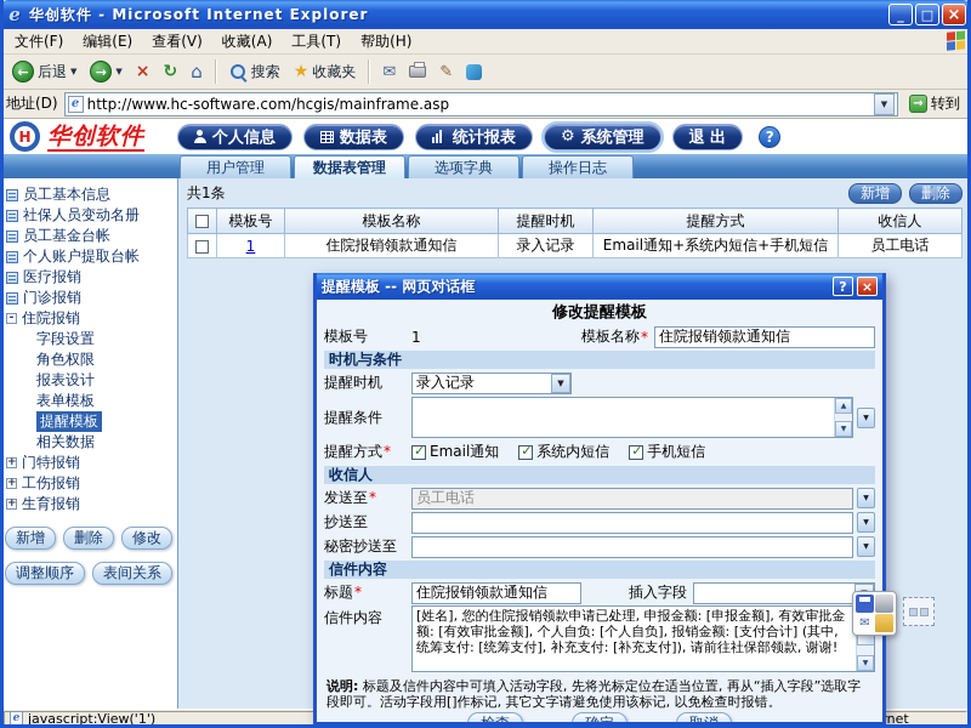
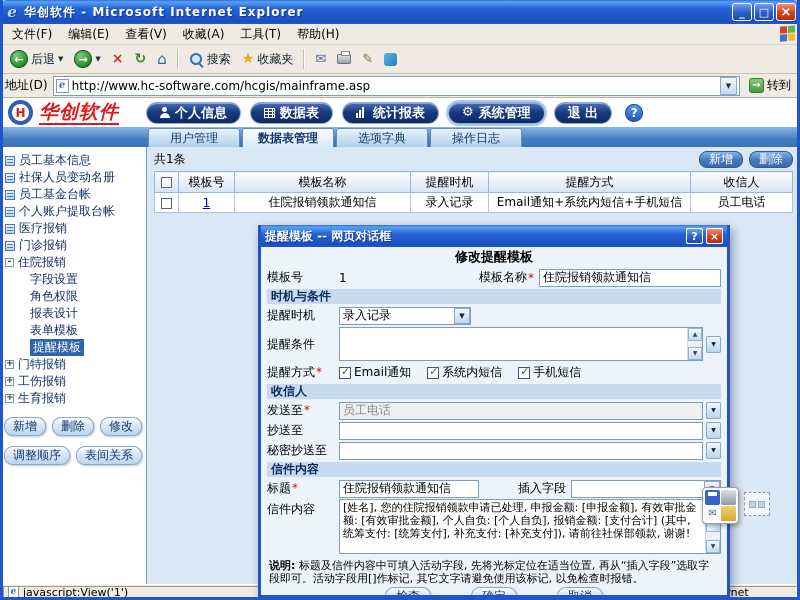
  e
  华创软件 - Microsoft Internet Explorer
  _
  □
  ×
  文件(F)
  编辑(E)
  查看(V)
  收藏(A)
  工具(T)
  帮助(H)
  ←
  后退
  ▼
  →
  ▼
  ×
  ↻
  ⌂
  搜索
  ★
  收藏夹
  ✉
  ✎
  地址(D)
  e
  http://www.hc-software.com/hcgis/mainframe.asp
  ▼
  →
  转到
  H
  华创软件
  个人信息
  数据表
  统计报表
  ⚙
  系统管理
  退 出
  ?
  用户管理
  数据表管理
  选项字典
  操作日志
  员工基本信息
  社保人员变动名册
  员工基金台帐
  个人账户提取台帐
  医疗报销
  门诊报销
  -
  住院报销
  字段设置
  角色权限
  报表设计
  表单模板
  提醒模板
- 相关数据
  +
  门特报销
  +
  工伤报销
  +
  生育报销
  新增
  删除
  修改
  调整顺序
  表间关系
  共1条
  新增
  删除
  	模板号	模板名称	提醒时机	提醒方式	收信人
  	1	住院报销领款通知信	录入记录	Email通知+系统内短信+手机短信	员工电话
  e
  javascript:View('1')
  提醒模板 -- 网页对话框
  ?
  ×
  修改提醒模板
  模板号
  1
  模板名称
  *
  住院报销领款通知信
  时机与条件
  提醒时机
  录入记录
  ▼
  提醒条件
  提醒方式*
  ✓
  Email通知
  ✓
  系统内短信
  ✓
  手机短信
  收信人
  发送至*
  员工电话
  抄送至
  秘密抄送至
  信件内容
  标题*
  住院报销领款通知信
  插入字段
  信件内容
  [姓名], 您的住院报销领款申请已处理, 申报金额: [申报金额], 有效审批金额: [有效审批金额], 个人自负: [个人自负], 报销金额: [支付合计] (其中, 统筹支付: [统筹支付], 补充支付: [补充支付]), 请前往社保部领款, 谢谢!
  说明: 标题及信件内容中可填入活动字段, 先将光标定位在适当位置, 再从“插入字段”选取字段即可。活动字段用[]作标记, 其它文字请避免使用该标记, 以免检查时报错。
  ✉
